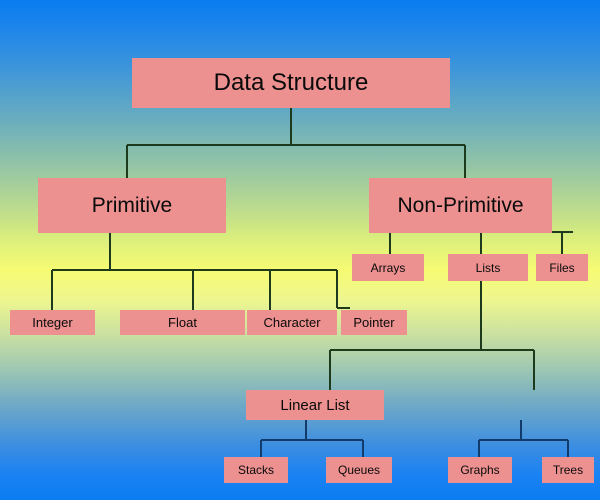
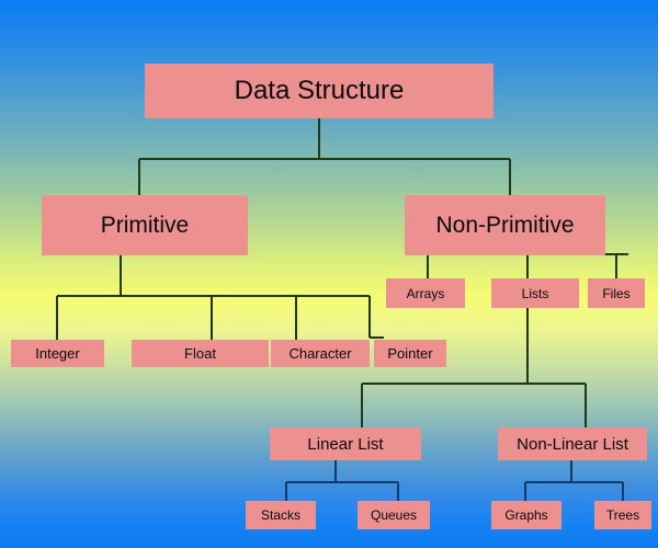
  Data Structure
  Primitive
  Non-Primitive
  Arrays
  Lists
  Files
  Integer
  Float
  Character
  Pointer
  Linear List
+ Non-Linear List
  Stacks
  Queues
  Graphs
  Trees
